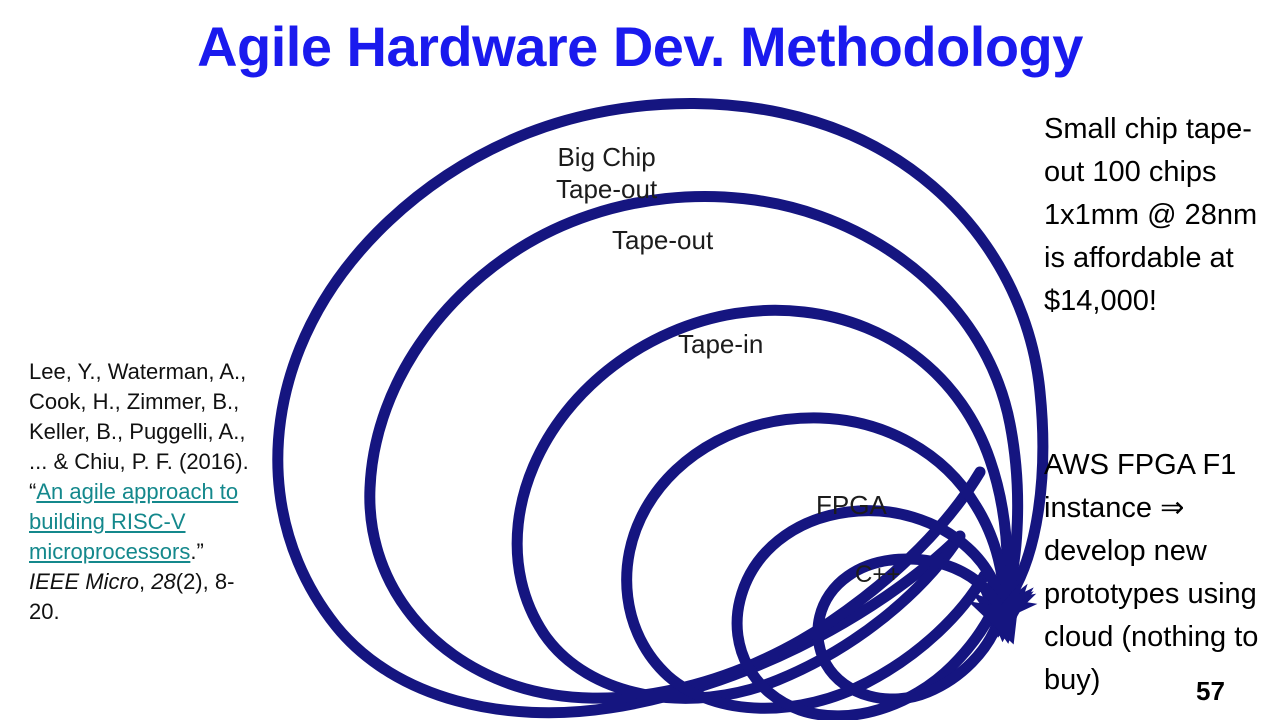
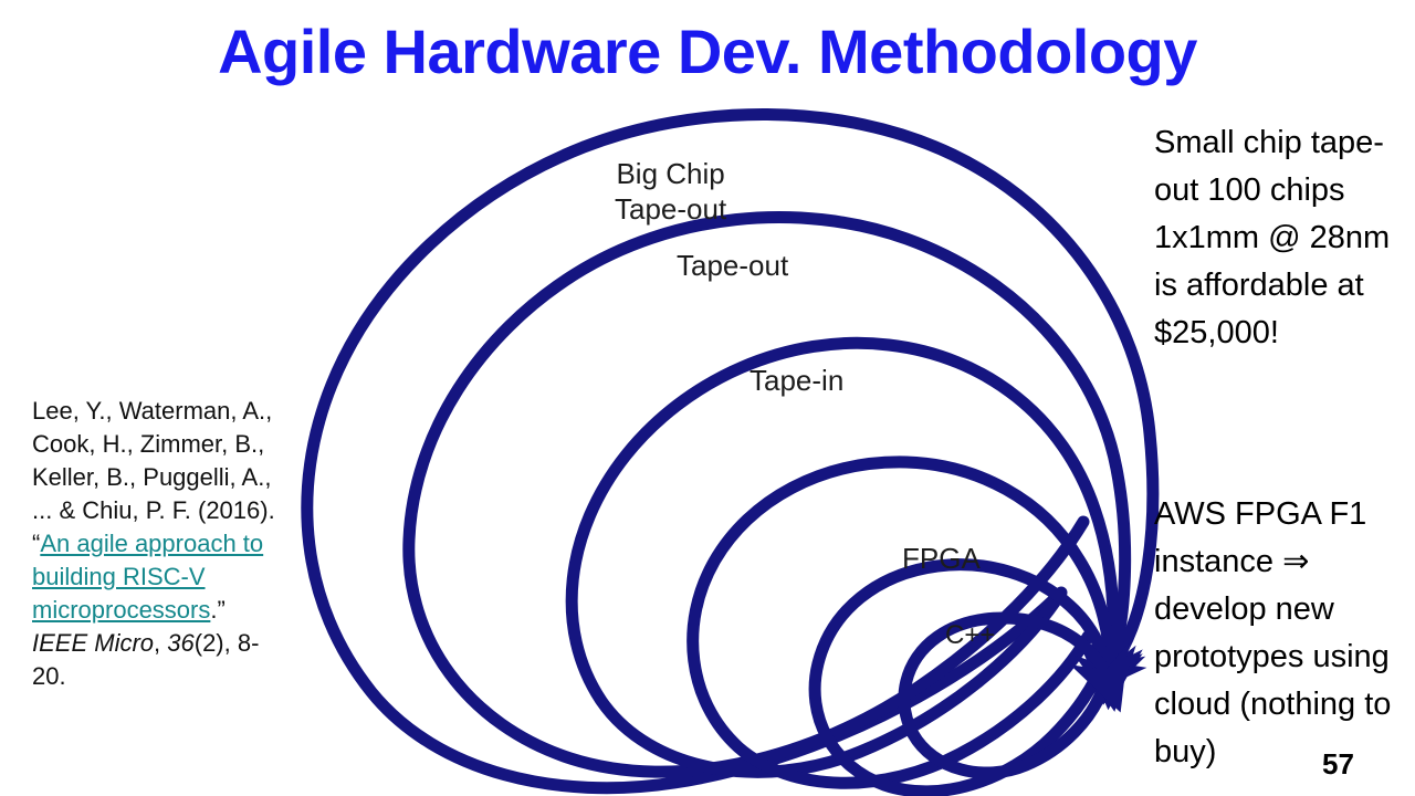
  Agile Hardware Dev. Methodology
  Big Chip
  Tape-out
  Tape-out
  Tape-in
  FPGA
  C++
- Lee, Y., Waterman, A., Cook, H., Zimmer, B., Keller, B., Puggelli, A., ... & Chiu, P. F. (2016). “An agile approach to building RISC-V microprocessors.” IEEE Micro, 28(2), 8-20.
+ Lee, Y., Waterman, A., Cook, H., Zimmer, B., Keller, B., Puggelli, A., ... & Chiu, P. F. (2016). “An agile approach to building RISC-V microprocessors.” IEEE Micro, 36(2), 8-20.
- Small chip tape-out 100 chips 1x1mm @ 28nm is affordable at $14,000!
+ Small chip tape-out 100 chips 1x1mm @ 28nm is affordable at $25,000!
  AWS FPGA F1 instance ⇒ develop new prototypes using cloud (nothing to buy)
  57
